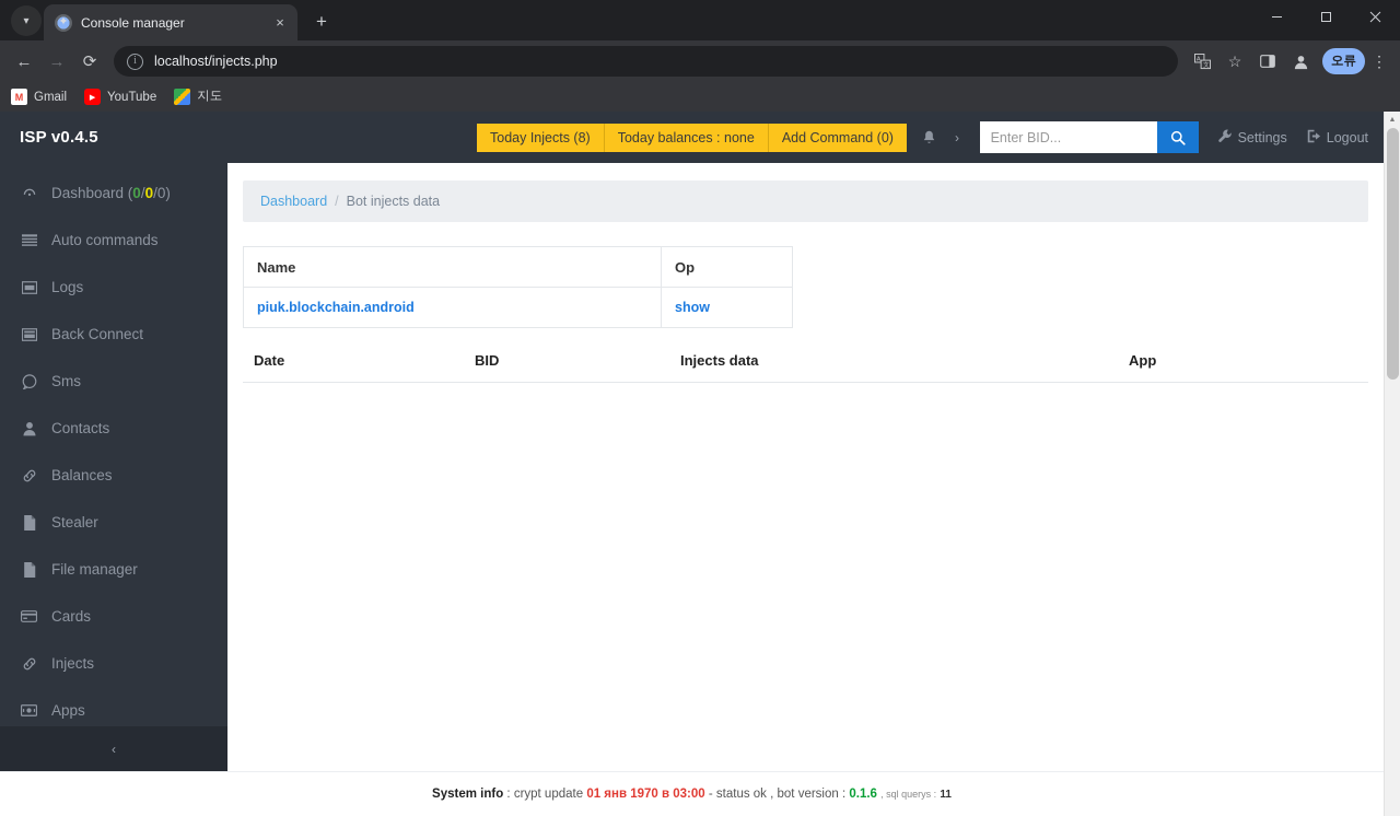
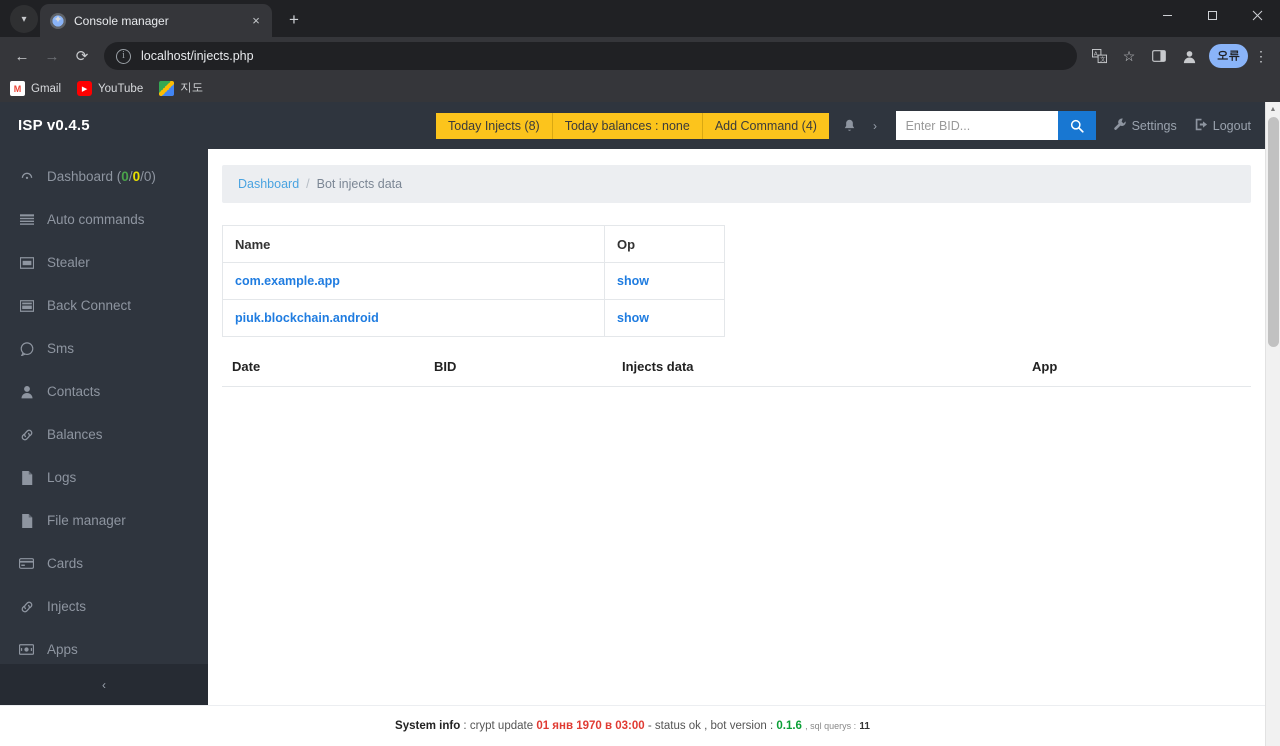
  ▾
  ✦
  Console manager
  ×
  +
  ←
  →
  ⟳
  i
  localhost/injects.php
  ☆
  오류
  ⋮
  M
  Gmail
  YouTube
  지도
  ISP v0.4.5
  Dashboard (0/0/0)
  Auto commands
- Logs
+ Stealer
  Back Connect
  Sms
  Contacts
  Balances
- Stealer
+ Logs
  File manager
  Cards
  Injects
  Apps
  ‹
  Today Injects (8)
  Today balances : none
- Add Command (0)
+ Add Command (4)
  ›
  Enter BID...
  Settings
  Logout
  Dashboard
  /
  Bot injects data
  Name	Op
+ com.example.app	show
  piuk.blockchain.android	show
  Date	BID	Injects data	App
  System info : crypt update 01 янв 1970 в 03:00 - status ok , bot version : 0.1.6 , sql querys : 11
